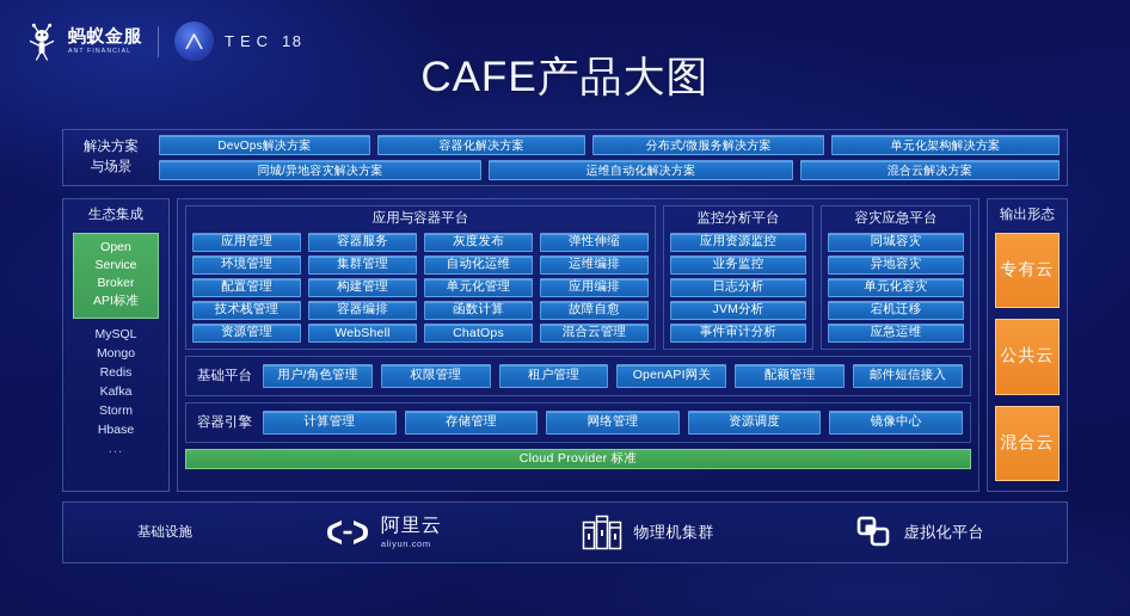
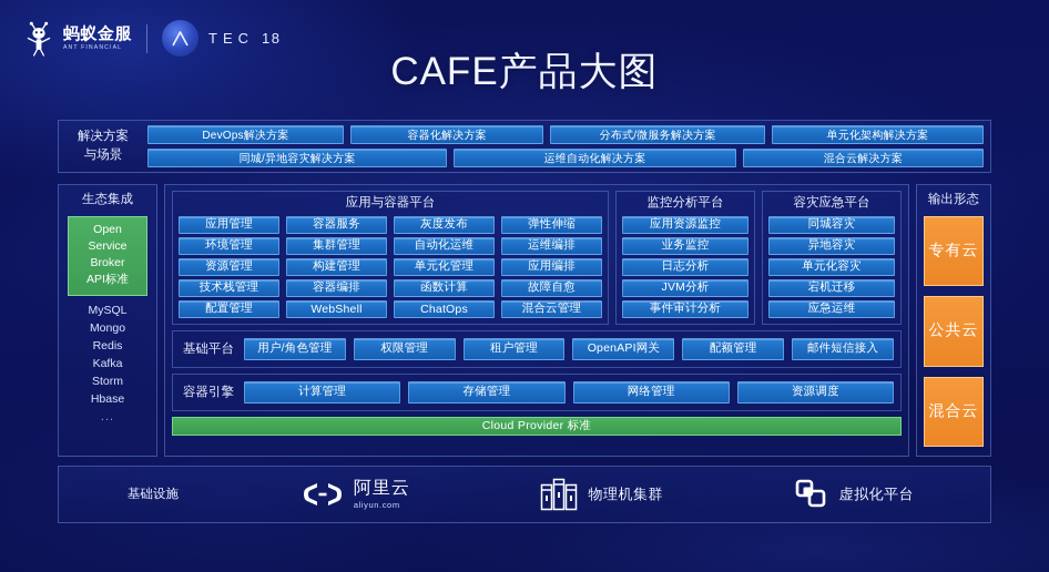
  蚂蚁金服
  TEC
  18
  CAFE产品大图
  解决方案
  与场景
  DevOps解决方案
  容器化解决方案
  分布式/微服务解决方案
  单元化架构解决方案
  同城/异地容灾解决方案
  运维自动化解决方案
  混合云解决方案
  生态集成
  Open
  Service
  Broker
  API标准
  MySQL
  Mongo
  Redis
  Kafka
  Storm
  Hbase
  ...
  应用与容器平台
  应用管理
  容器服务
  灰度发布
  弹性伸缩
  环境管理
  集群管理
  自动化运维
  运维编排
- 配置管理
+ 资源管理
  构建管理
  单元化管理
  应用编排
  技术栈管理
  容器编排
  函数计算
  故障自愈
- 资源管理
+ 配置管理
  WebShell
  ChatOps
  混合云管理
  监控分析平台
  应用资源监控
  业务监控
  日志分析
  JVM分析
  事件审计分析
  容灾应急平台
  同城容灾
  异地容灾
  单元化容灾
  宕机迁移
  应急运维
  基础平台
  用户/角色管理
  权限管理
  租户管理
  OpenAPI网关
  配额管理
  邮件短信接入
  容器引擎
  计算管理
  存储管理
  网络管理
  资源调度
- 镜像中心
  Cloud Provider 标准
  输出形态
  专有云
  公共云
  混合云
  基础设施
  阿里云
  aliyun.com
  物理机集群
  虚拟化平台
